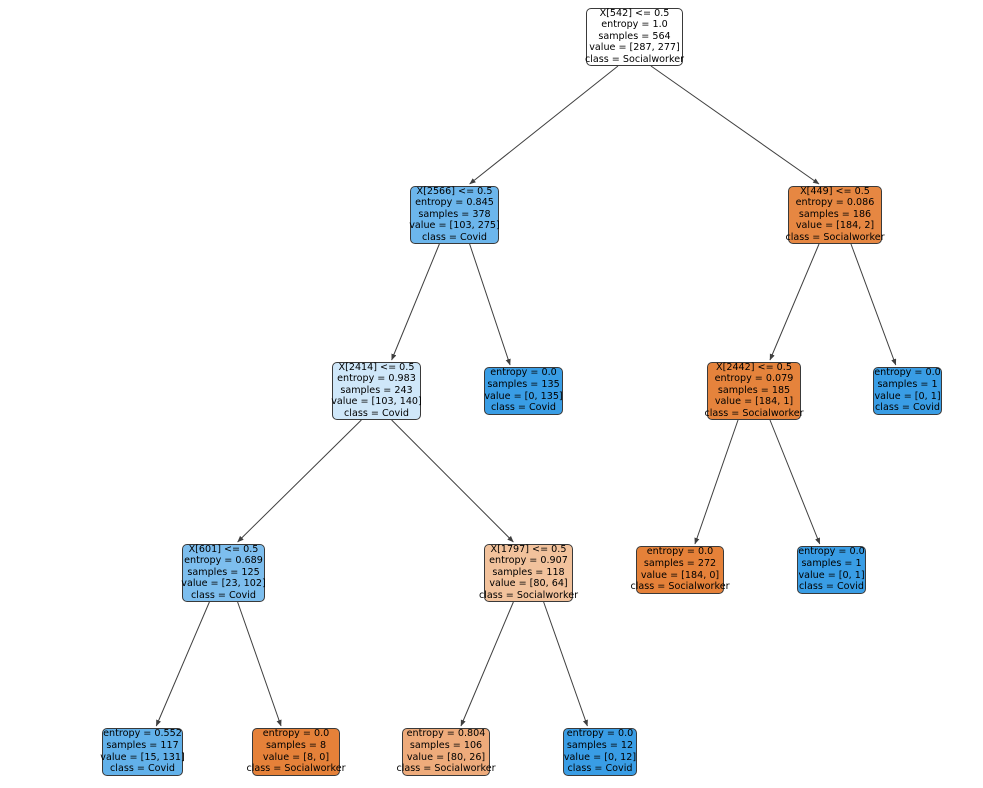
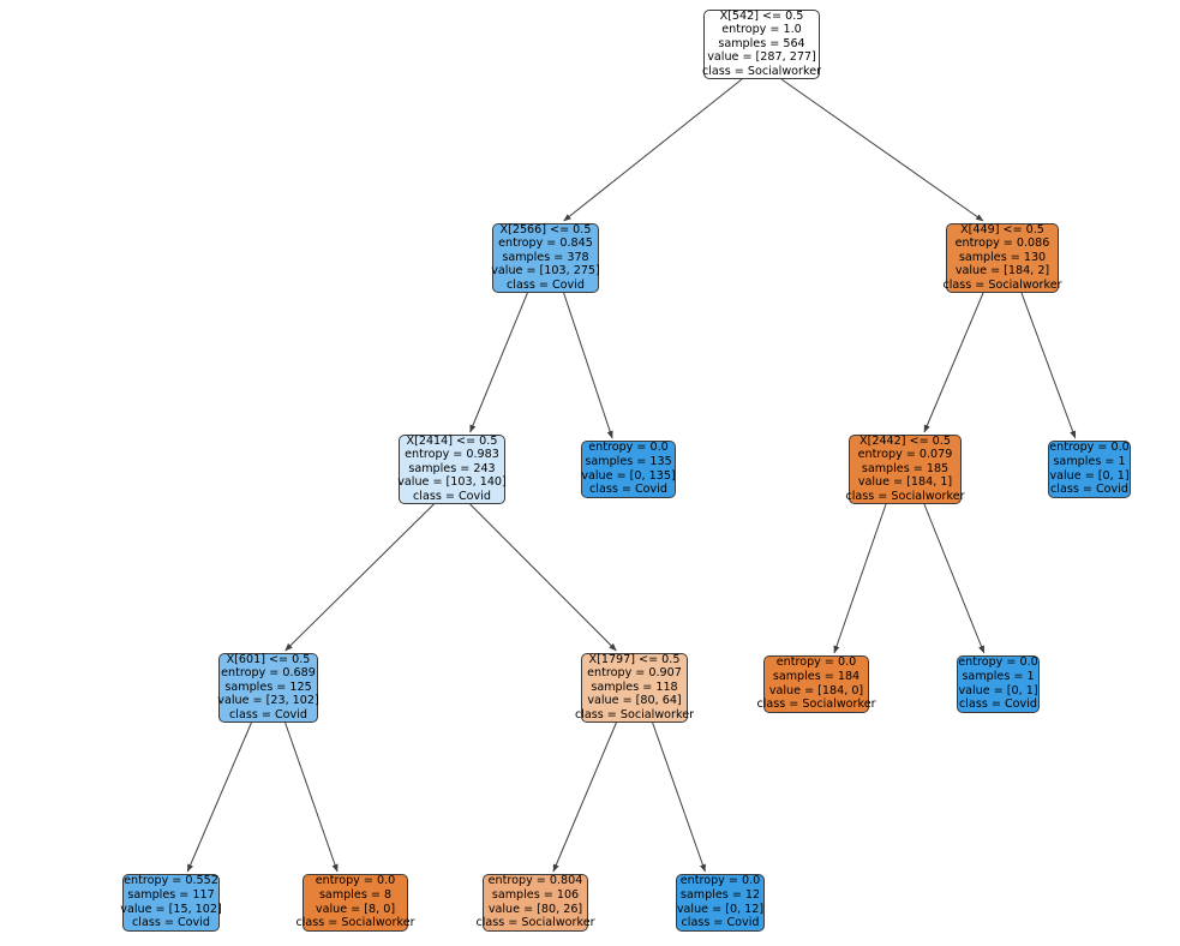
  X[542] <= 0.5
  entropy = 1.0
  samples = 564
  value = [287, 277]
  class = Socialworker
  X[2566] <= 0.5
  entropy = 0.845
  samples = 378
  value = [103, 275]
  class = Covid
  X[449] <= 0.5
  entropy = 0.086
- samples = 186
+ samples = 130
  value = [184, 2]
  class = Socialworker
  X[2414] <= 0.5
  entropy = 0.983
  samples = 243
  value = [103, 140]
  class = Covid
  entropy = 0.0
  samples = 135
  value = [0, 135]
  class = Covid
  X[2442] <= 0.5
  entropy = 0.079
  samples = 185
  value = [184, 1]
  class = Socialworker
  entropy = 0.0
  samples = 1
  value = [0, 1]
  class = Covid
  X[601] <= 0.5
  entropy = 0.689
  samples = 125
  value = [23, 102]
  class = Covid
  X[1797] <= 0.5
  entropy = 0.907
  samples = 118
  value = [80, 64]
  class = Socialworker
  entropy = 0.0
- samples = 272
+ samples = 184
  value = [184, 0]
  class = Socialworker
  entropy = 0.0
  samples = 1
  value = [0, 1]
  class = Covid
  entropy = 0.552
  samples = 117
- value = [15, 131]
+ value = [15, 102]
  class = Covid
  entropy = 0.0
  samples = 8
  value = [8, 0]
  class = Socialworker
  entropy = 0.804
  samples = 106
  value = [80, 26]
  class = Socialworker
  entropy = 0.0
  samples = 12
  value = [0, 12]
  class = Covid
